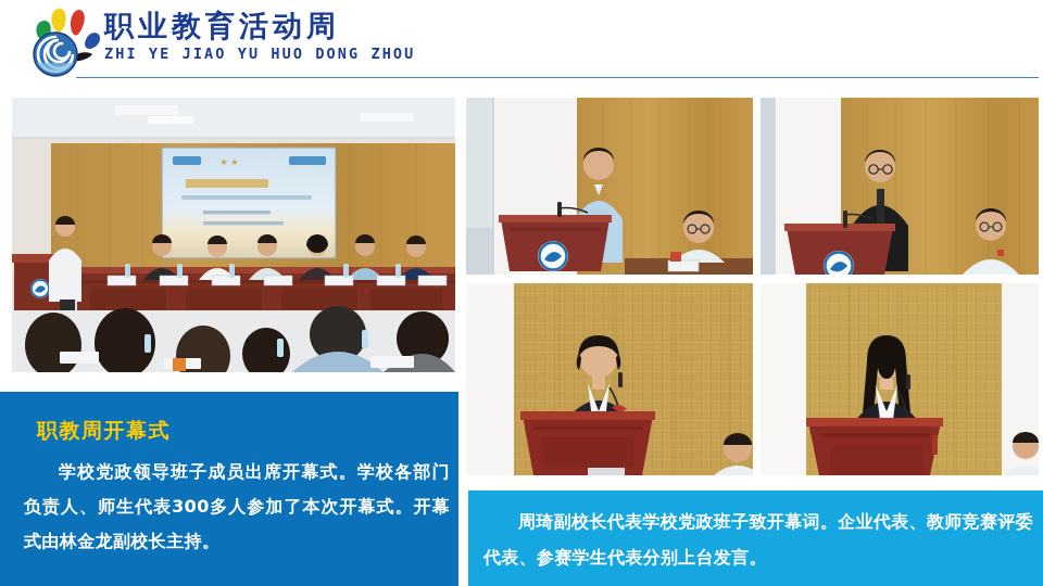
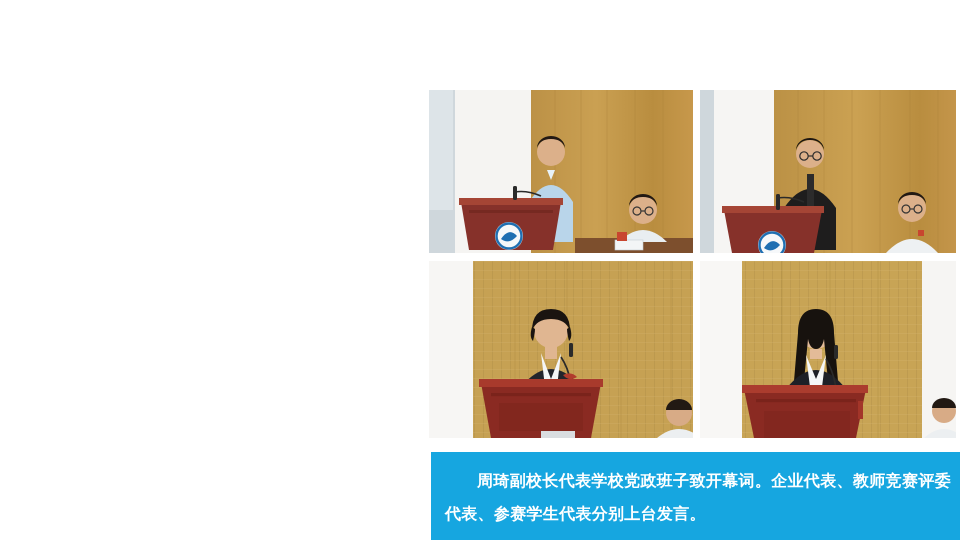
- 职业教育活动周
- ZHI YE JIAO YU HUO DONG ZHOU
- ★ ★
- 职教周开幕式
- 学校党政领导班子成员出席开幕式。学校各部门负责人、师生代表300多人参加了本次开幕式。开幕式由林金龙副校长主持。
  周琦副校长代表学校党政班子致开幕词。企业代表、教师竞赛评委代表、参赛学生代表分别上台发言。
